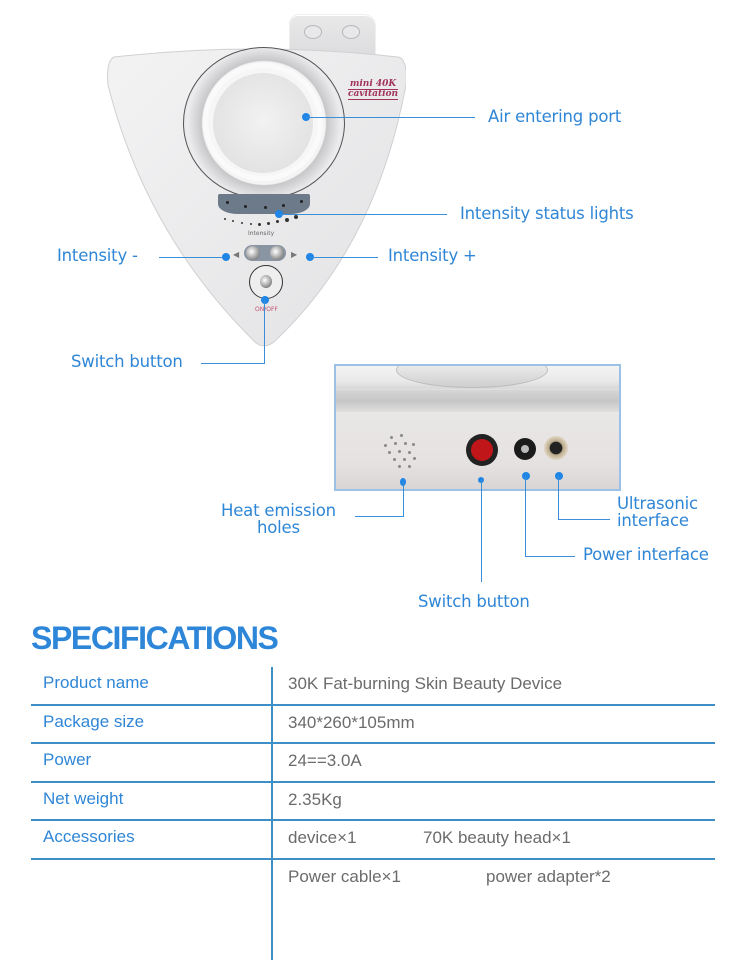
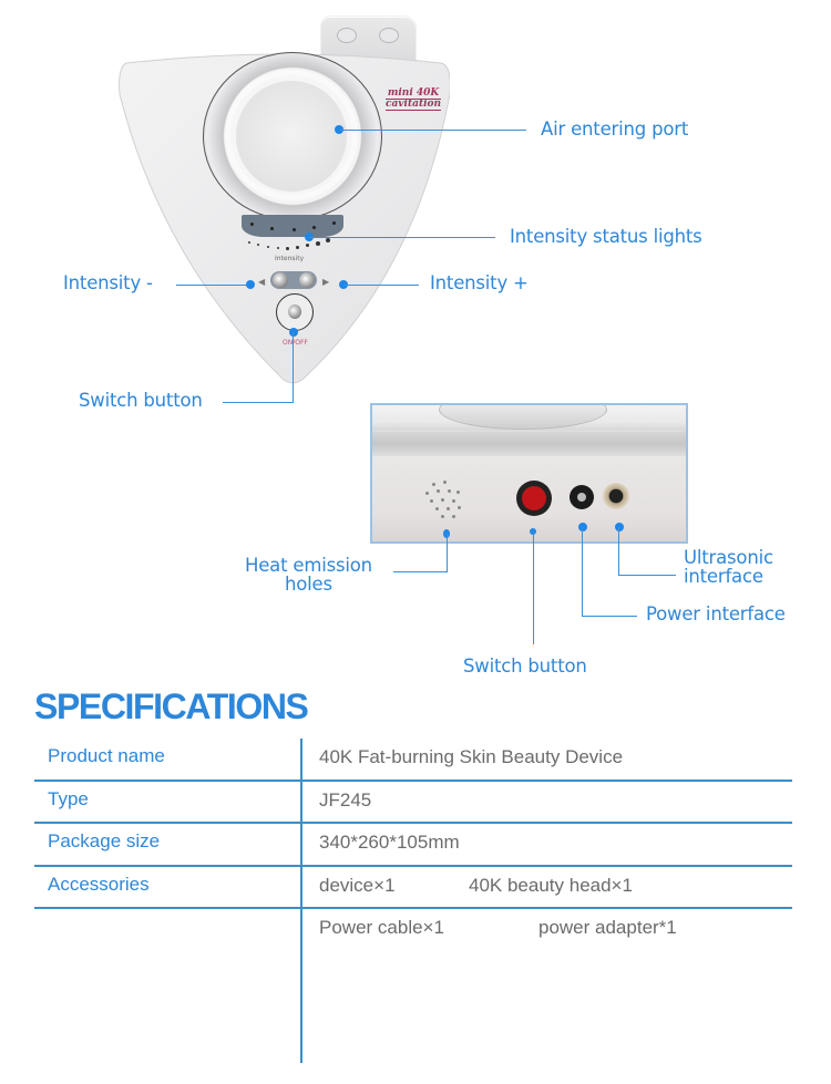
  mini 40K
  cavitation
  ◀
  ▶
  Air entering port
  Intensity status lights
  Intensity -
  Intensity +
  Switch button
  Heat emission
  holes
  Switch button
  Power interface
  Ultrasonic
  interface
  SPECIFICATIONS
  Product name
- 30K Fat-burning Skin Beauty Device
+ 40K Fat-burning Skin Beauty Device
+ Type
+ JF245
  Package size
  340*260*105mm
- Power
- 24==3.0A
- Net weight
- 2.35Kg
  Accessories
  device×1
- 70K beauty head×1
+ 40K beauty head×1
  Power cable×1
- power adapter*2
+ power adapter*1
